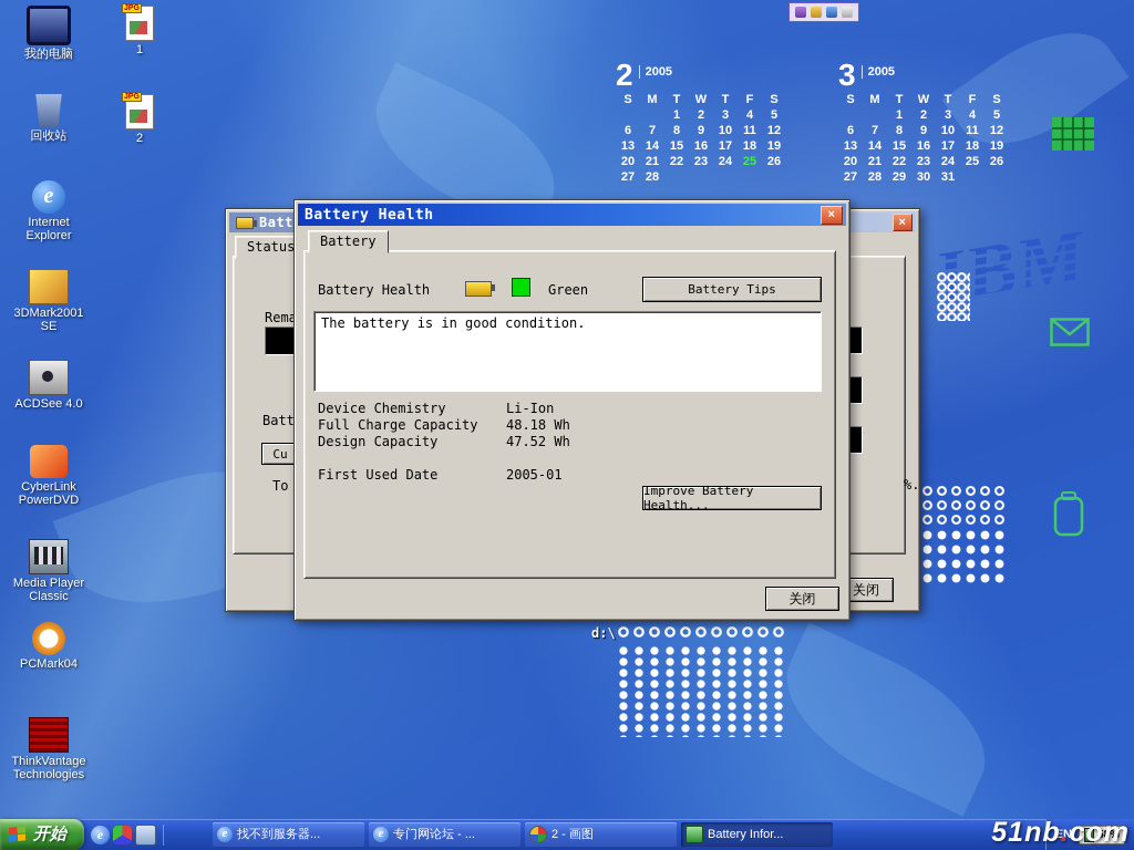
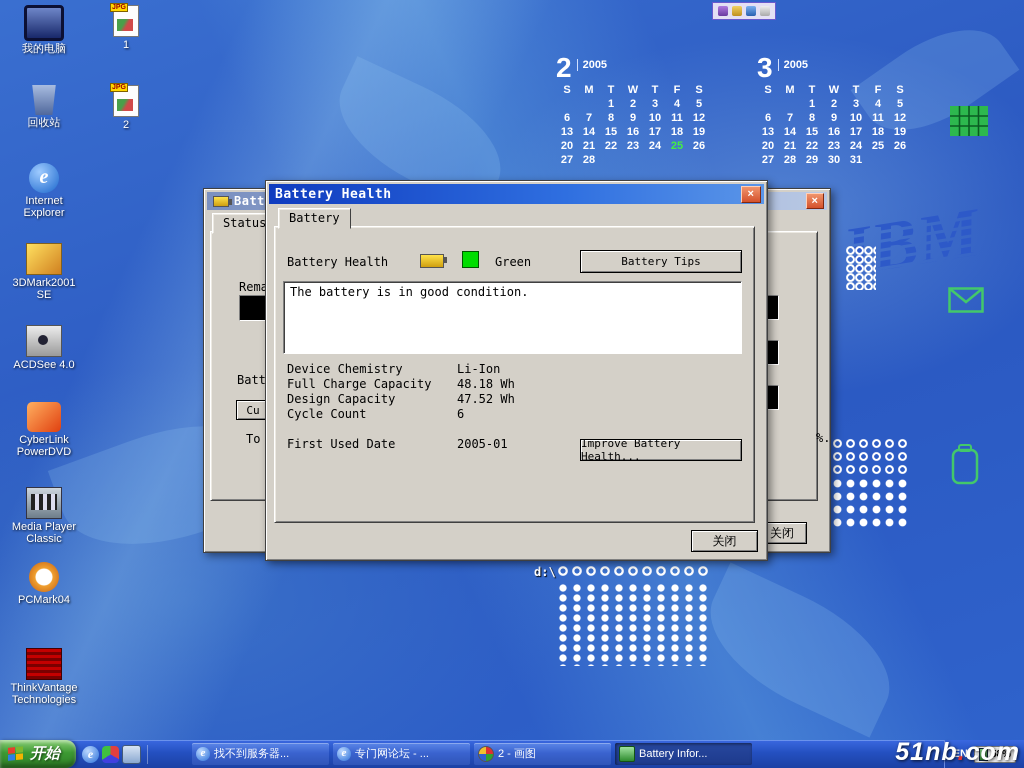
  我的电脑
  1
  回收站
  2
  Internet Explorer
  3DMark2001 SE
  ACDSee 4.0
  CyberLink PowerDVD
  Media Player Classic
  PCMark04
  ThinkVantage Technologies
  2
  2005
  S	M	T	W	T	F	S
  		1	2	3	4	5
  6	7	8	9	10	11	12
  13	14	15	16	17	18	19
  20	21	22	23	24	25	26
  27	28
  3
  2005
  S	M	T	W	T	F	S
  		1	2	3	4	5
  6	7	8	9	10	11	12
  13	14	15	16	17	18	19
  20	21	22	23	24	25	26
  27	28	29	30	31
  d:\
  Batt
  Status
  Batt
  Cu
  %.
  关闭
  Battery Health
  Battery
  Battery Health
  Green
  Battery Tips
  The battery is in good condition.
  Device Chemistry
  Li-Ion
  Full Charge Capacity
  48.18 Wh
  Design Capacity
  47.52 Wh
+ Cycle Count
+ 6
  First Used Date
  2005-01
  Improve Battery Health...
  关闭
  开始
  找不到服务器...
  专门网论坛 - ...
  2 - 画图
  Battery Infor...
  EN
  58%
  51nb.com
